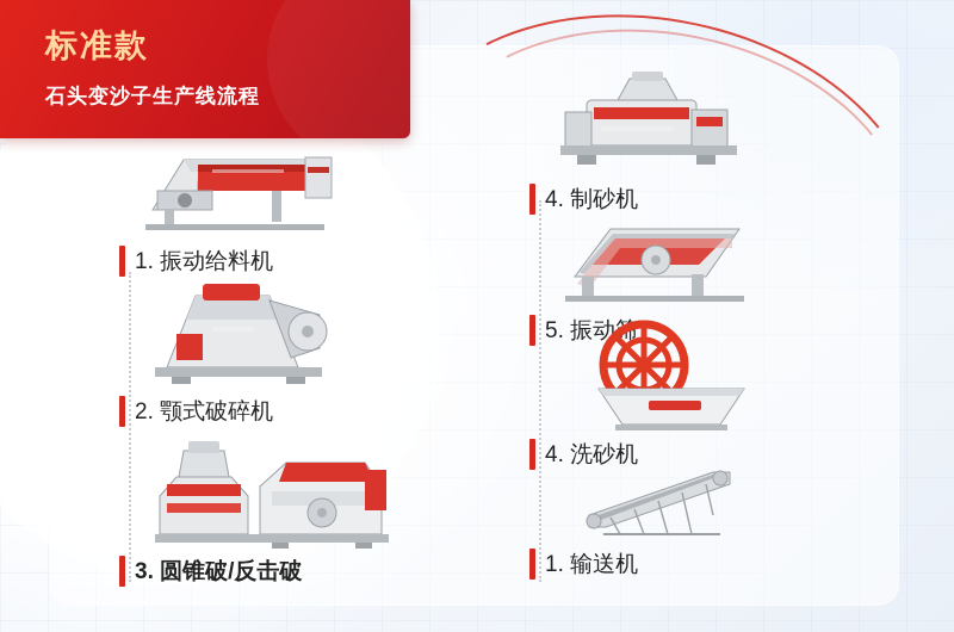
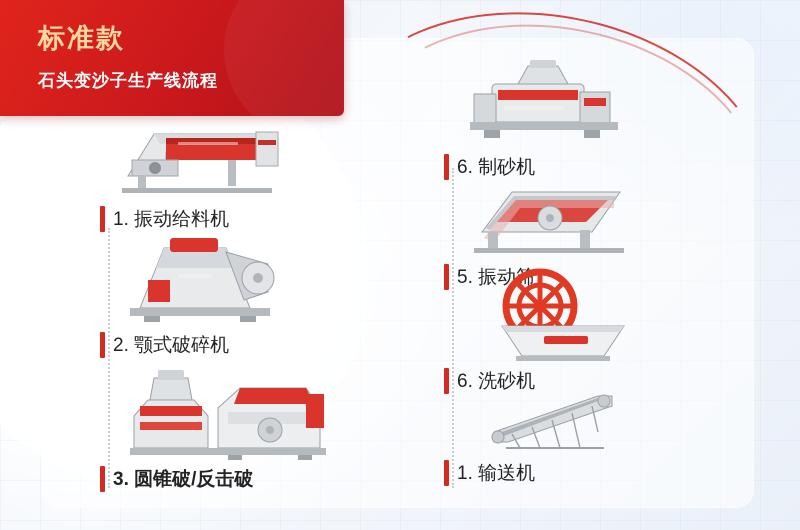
  标准款
  石头变沙子生产线流程
  1. 振动给料机
  2. 颚式破碎机
  3. 圆锥破/反击破
- 4. 制砂机
+ 6. 制砂机
  5. 振动
- 4. 洗砂机
+ 6. 洗砂机
  1. 输送机
